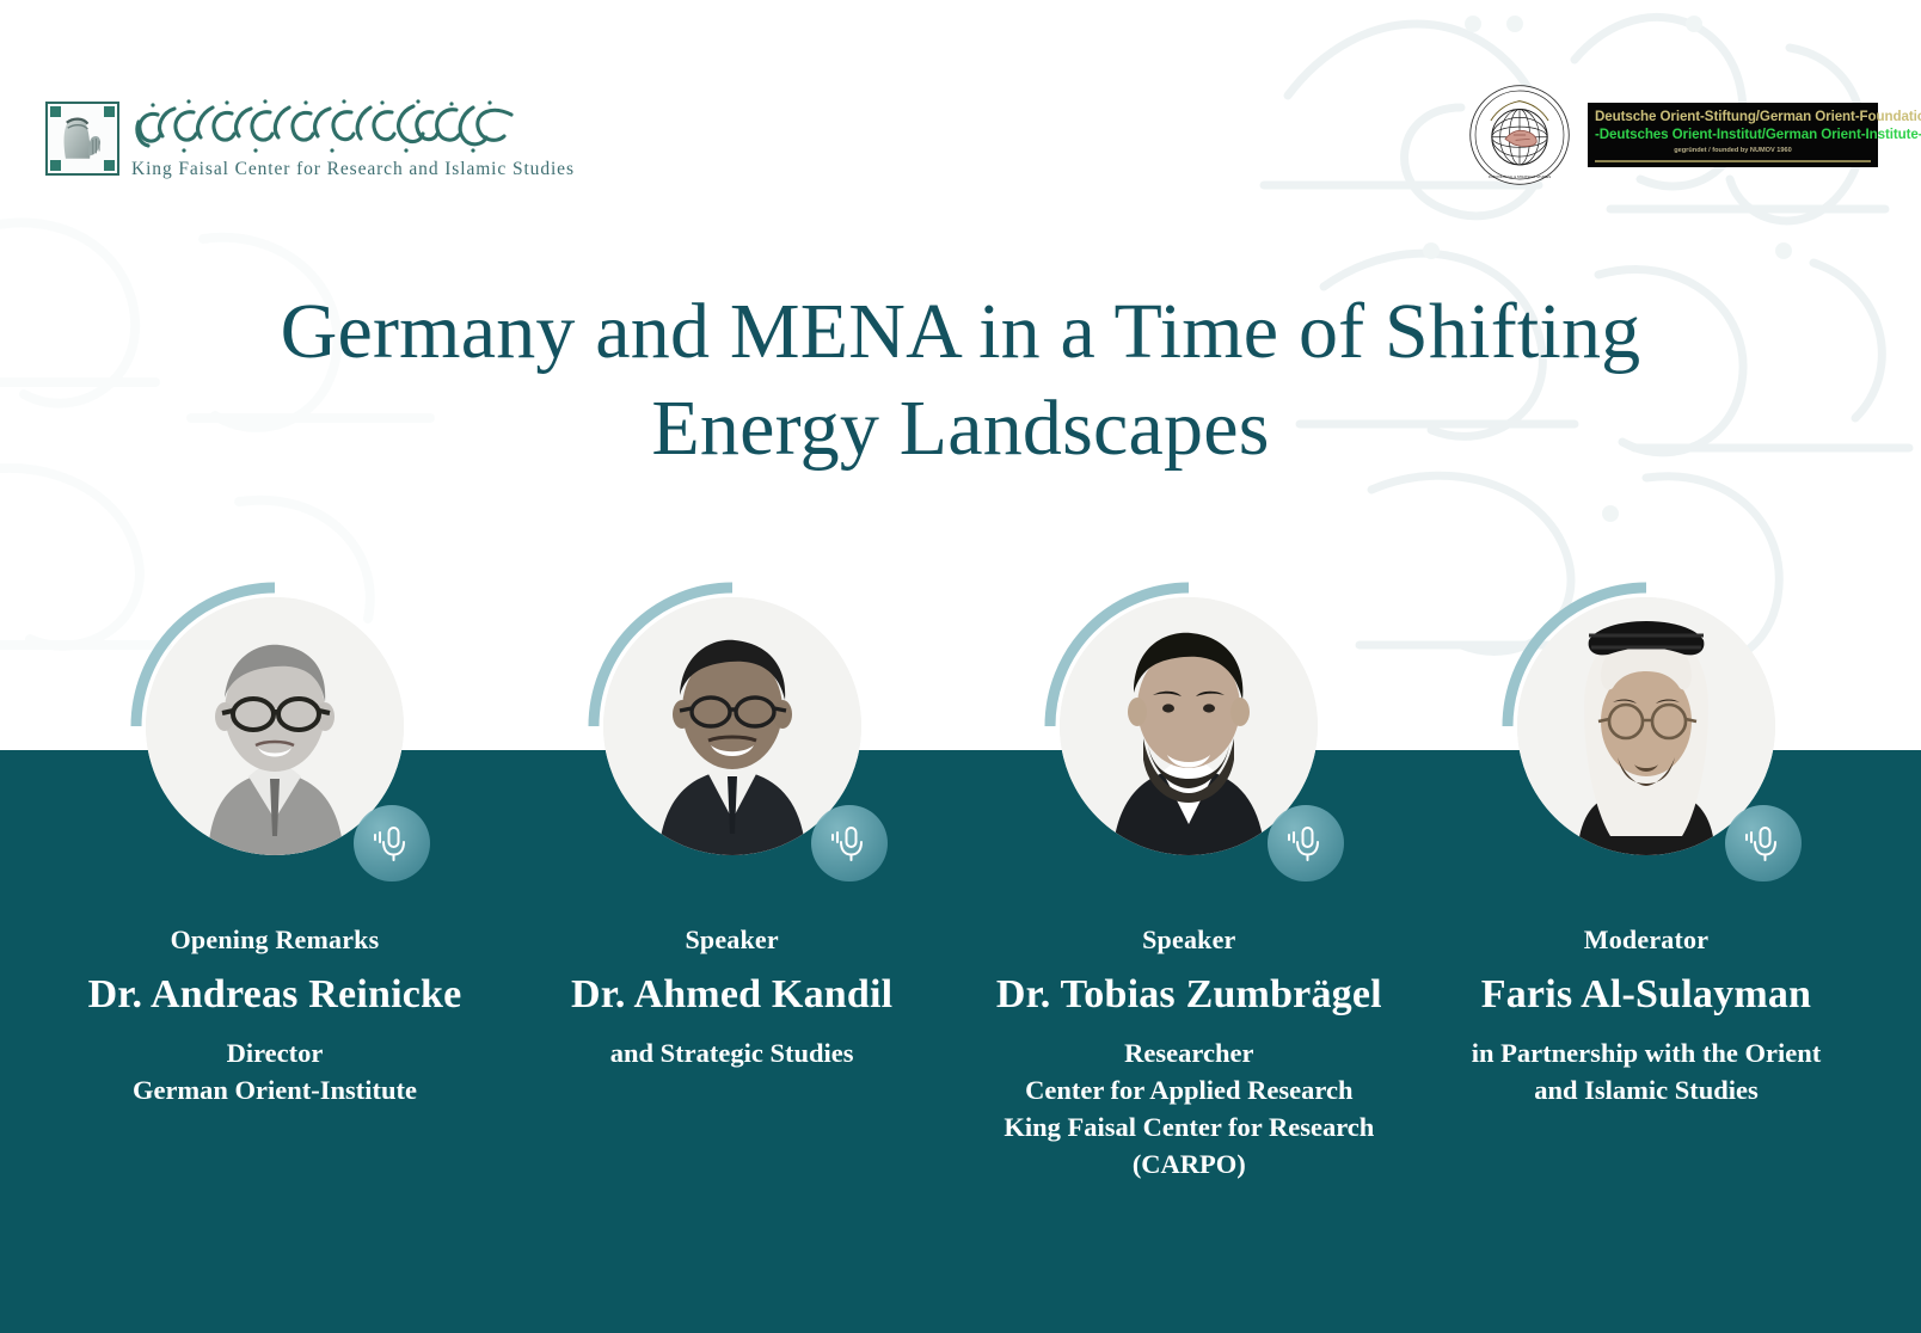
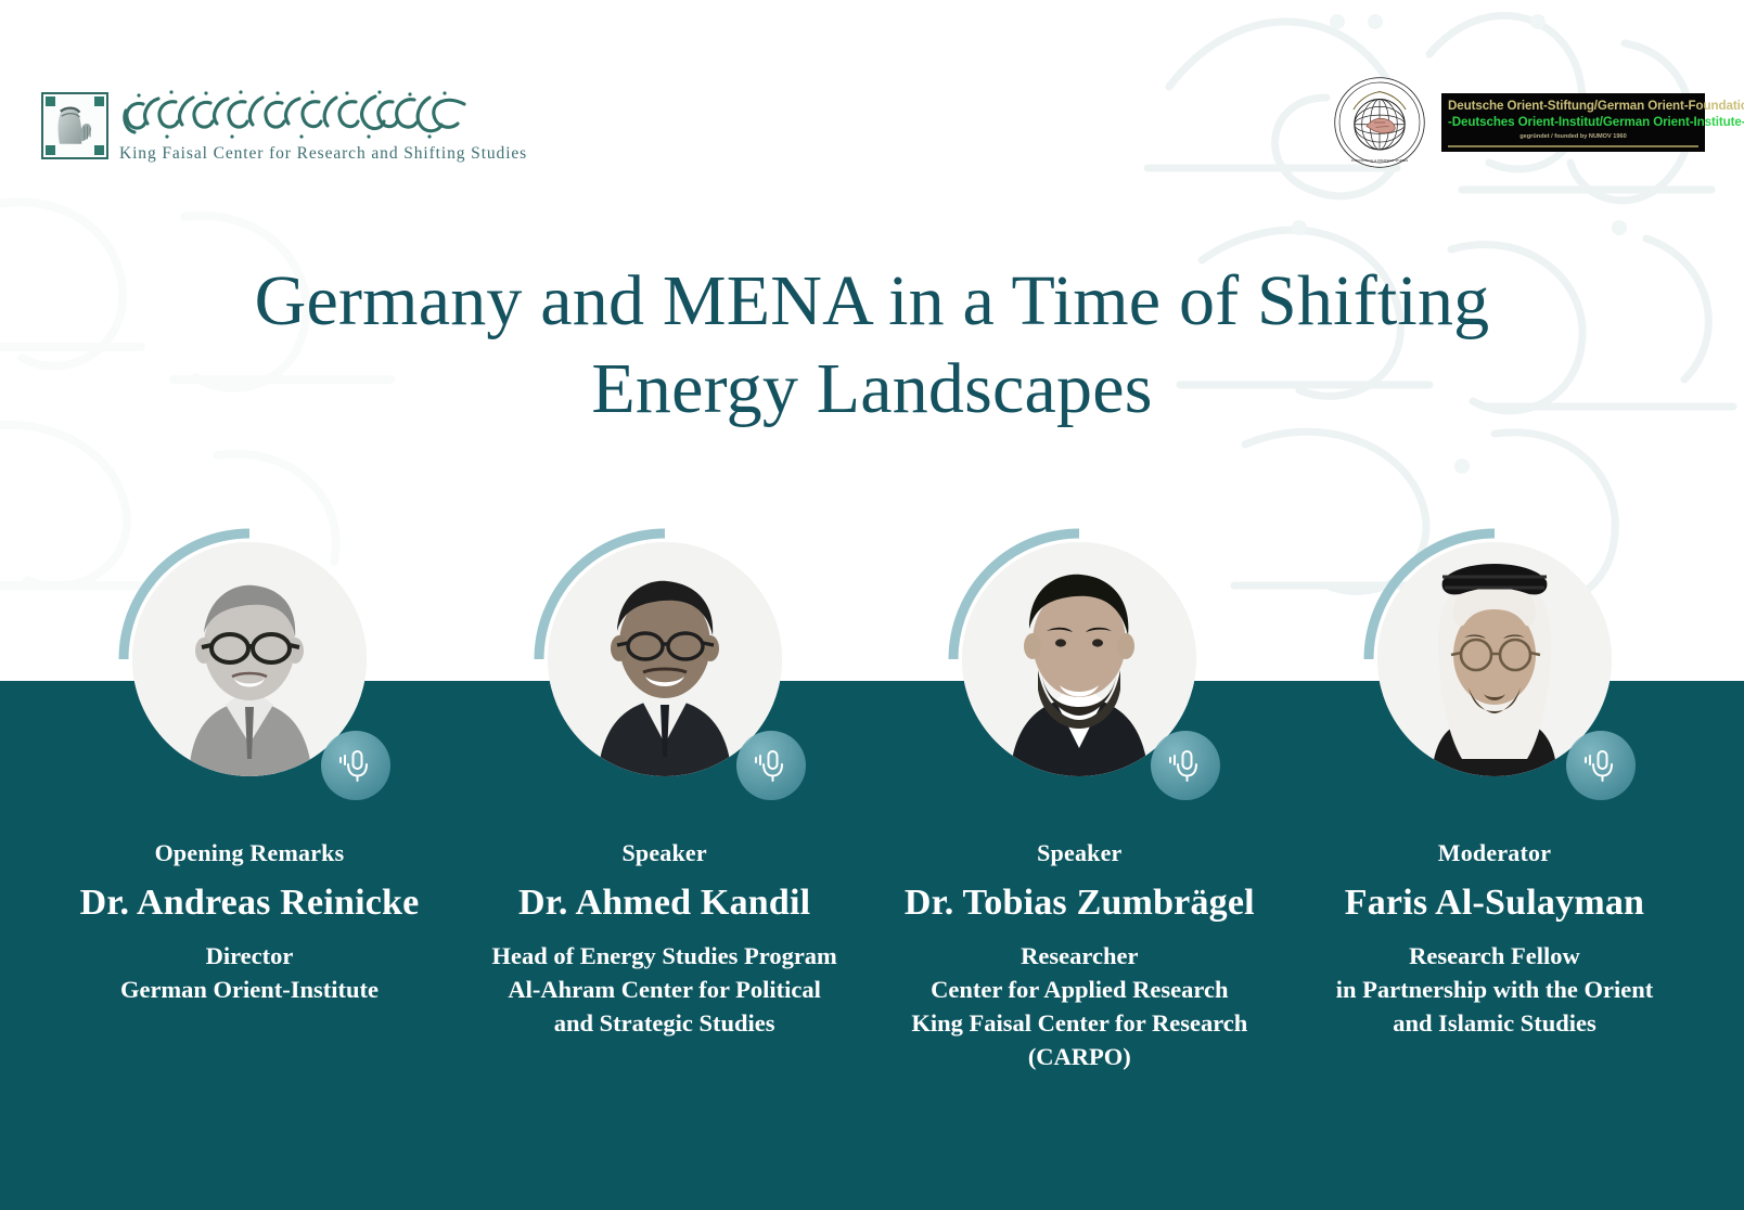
- King Faisal Center for Research and Islamic Studies
+ King Faisal Center for Research and Shifting Studies
  Deutsche Orient-Stiftung/German Orient-Foundati
  -Deutsches Orient-Institut/German Orient-Institute
  Germany and MENA in a Time of Shifting
  Energy Landscapes
  Opening Remarks
  Dr. Andreas Reinicke
  Director
  German Orient-Institute
  Speaker
  Dr. Ahmed Kandil
+ Head of Energy Studies Program
+ Al-Ahram Center for Political
  and Strategic Studies
  Speaker
  Dr. Tobias Zumbrägel
  Researcher
  Center for Applied Research
  King Faisal Center for Research
  (CARPO)
  Moderator
  Faris Al-Sulayman
+ Research Fellow
  in Partnership with the Orient
  and Islamic Studies
